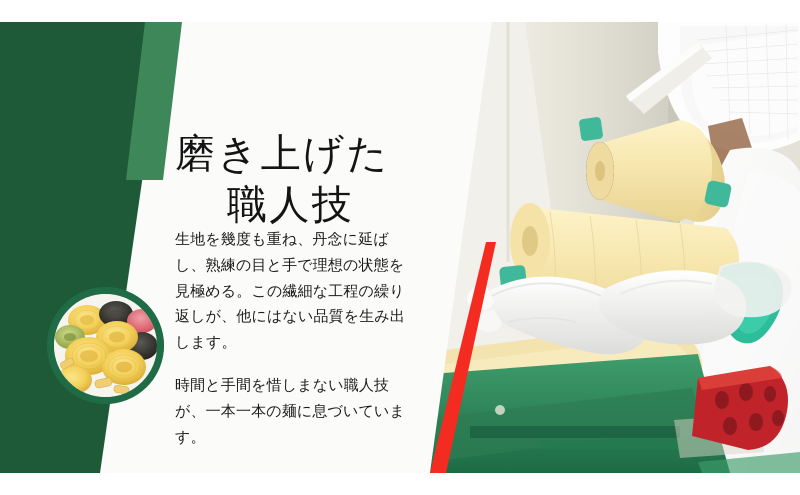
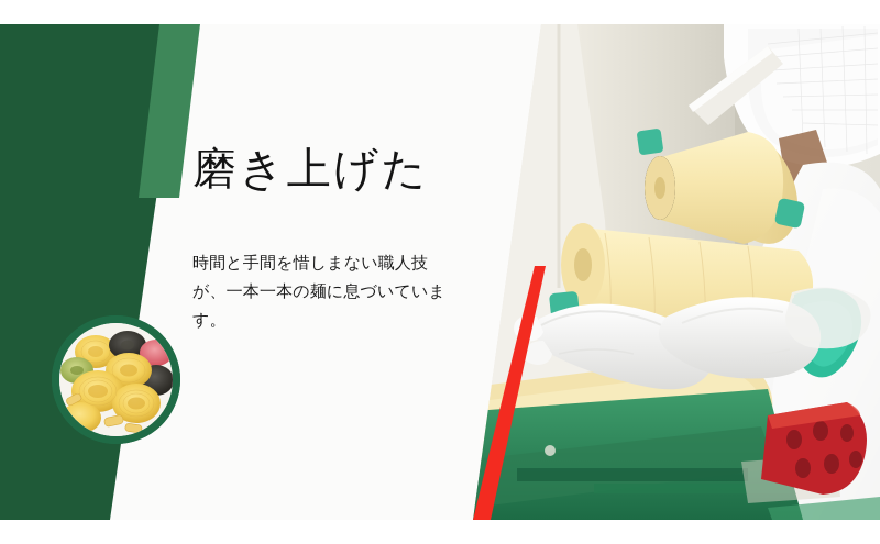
  磨き上げた
- 職人技
- 生地を幾度も重ね、丹念に延ばし、熟練の目と手で理想の状態を見極める。この繊細な工程の繰り返しが、他にはない品質を生み出します。
  時間と手間を惜しまない職人技が、一本一本の麺に息づいています。
